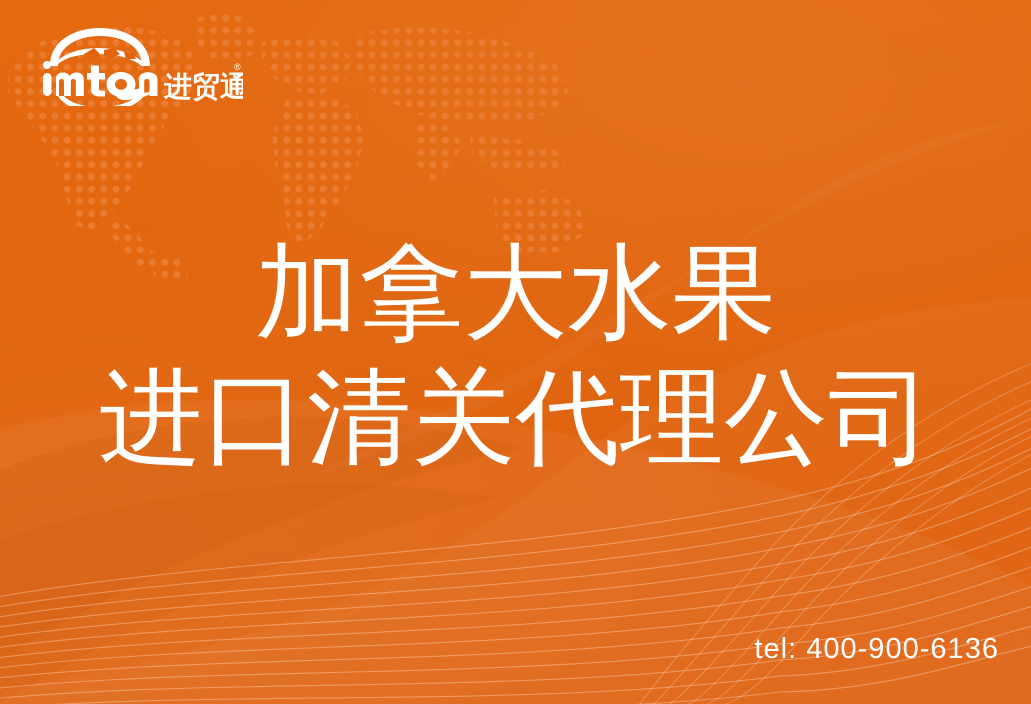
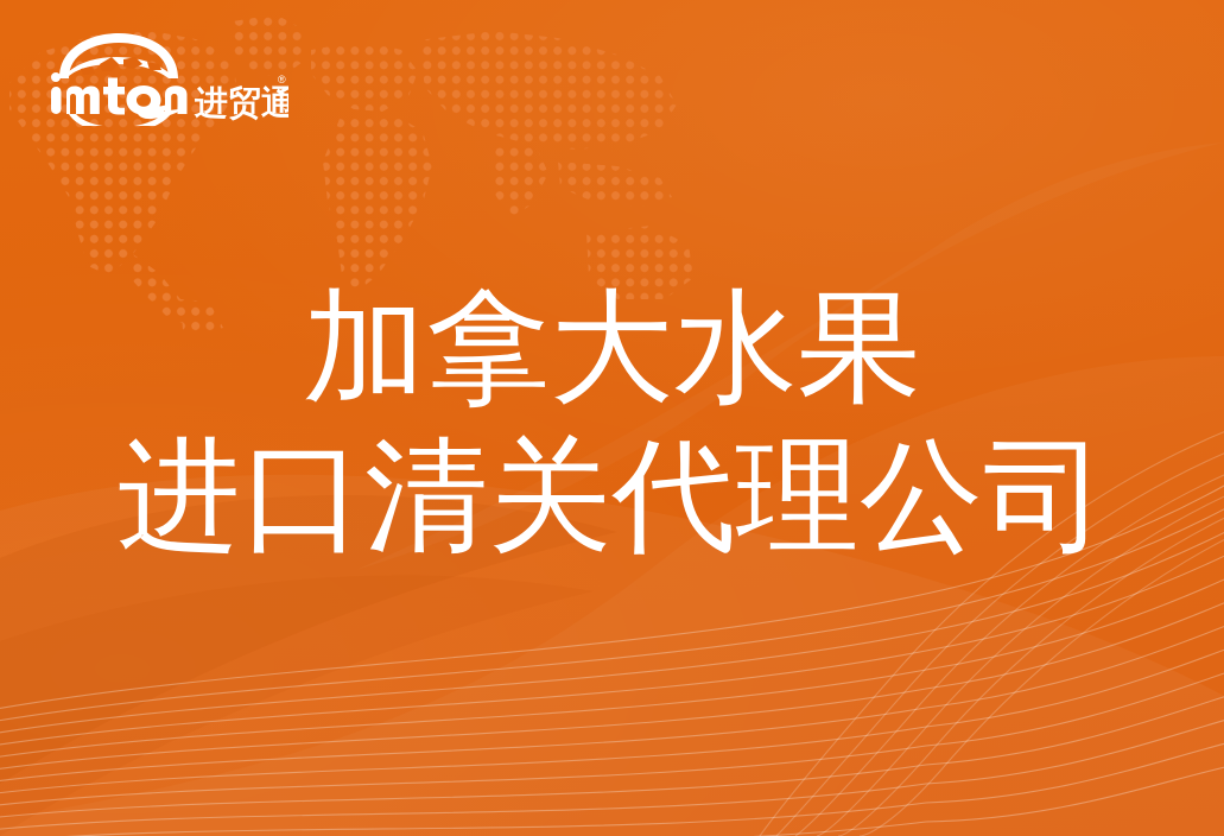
  进贸通
  ®
  加拿大水果
  进口清关代理公司
- tel: 400-900-6136
